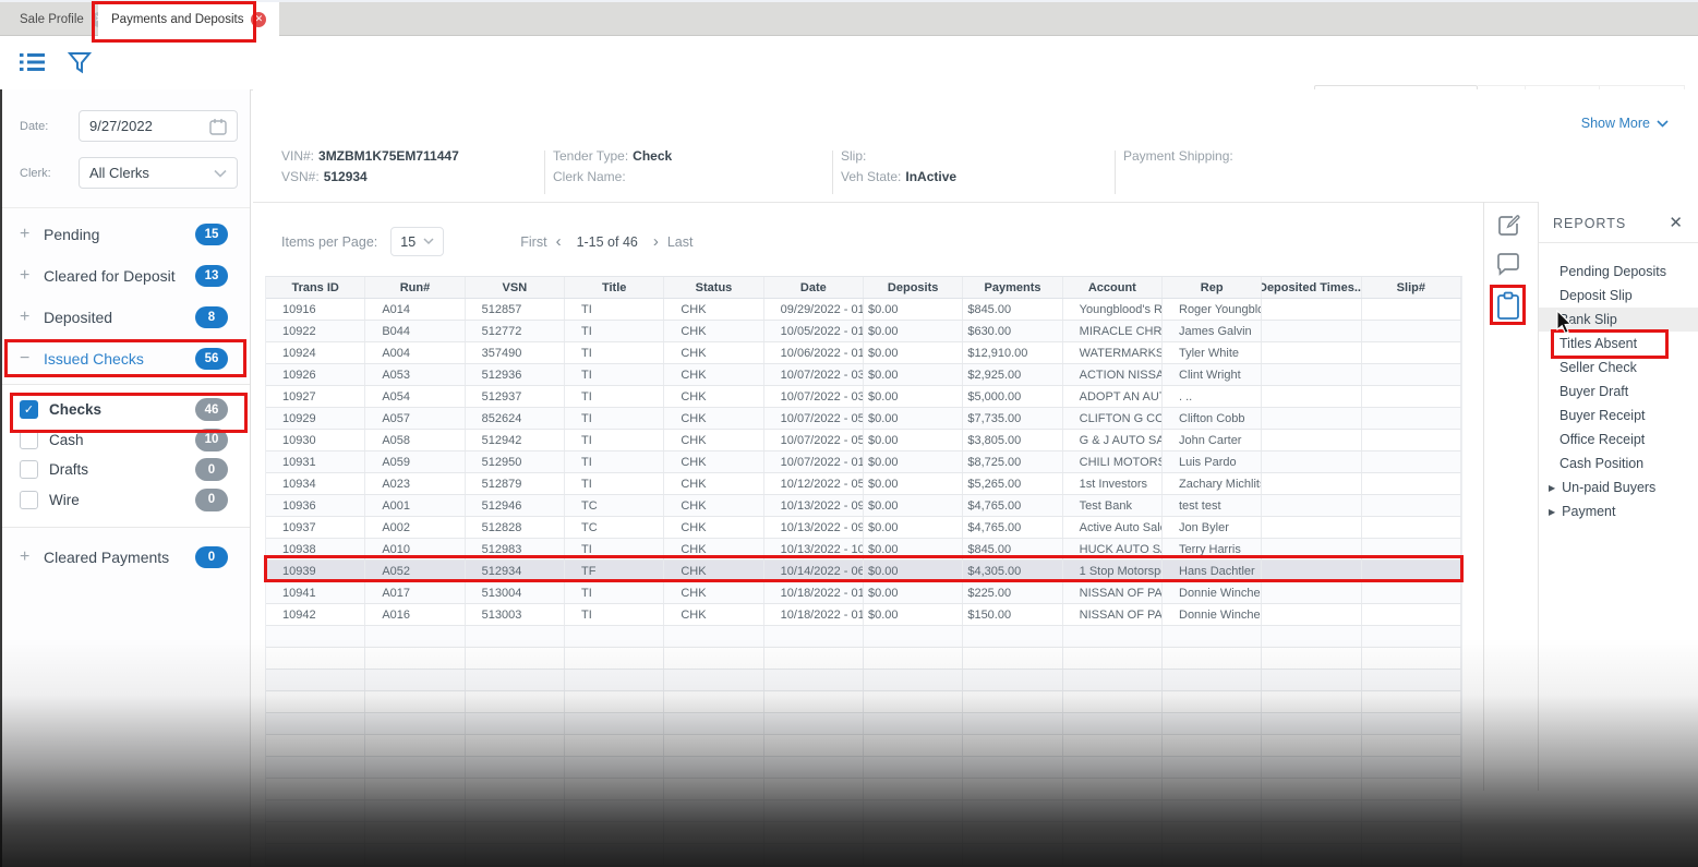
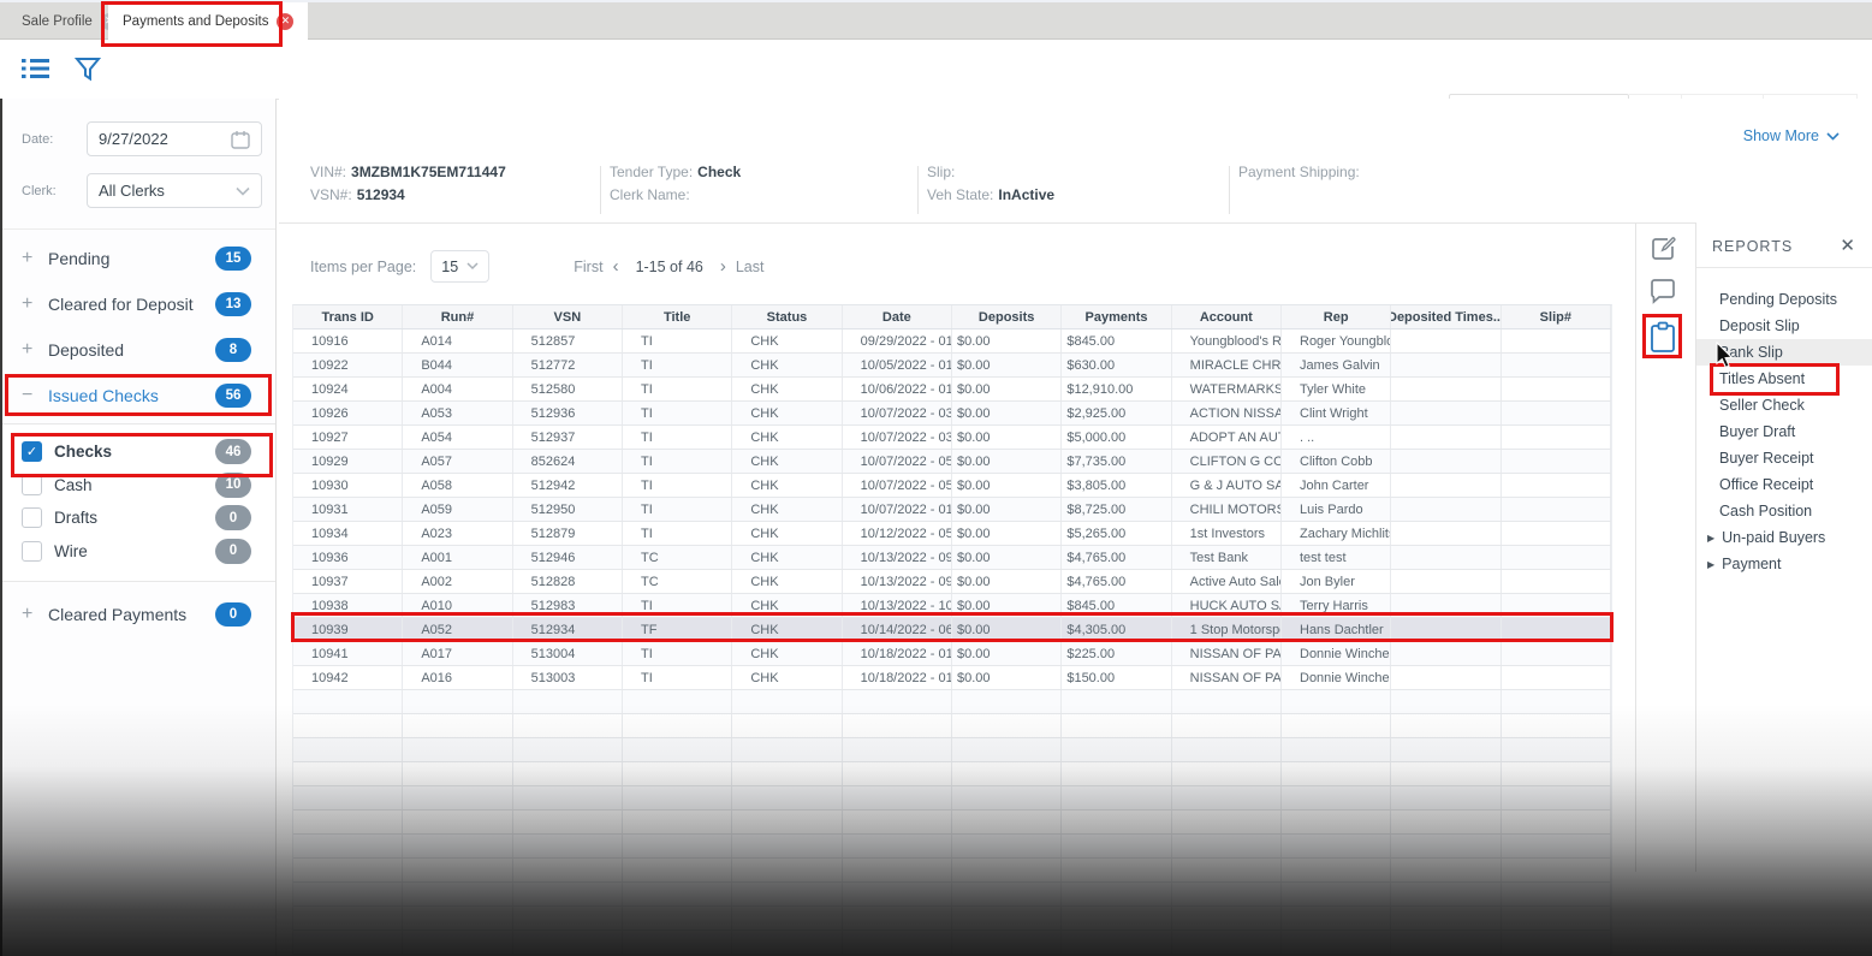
  Sale Profile
  Payments and Deposits
  ✕
  Date:
  9/27/2022
  Clerk:
  All Clerks
  +
  Pending
  15
  +
  Cleared for Deposit
  13
  +
  Deposited
  8
  −
  Issued Checks
  56
  ✓
  Checks
  46
  Cash
  10
  Drafts
  0
  Wire
  0
  +
  Cleared Payments
  0
  Show More
  VIN#: 3MZBM1K75EM711447
  VSN#: 512934
  Tender Type: Check
  Clerk Name:
  Slip:
  Veh State: InActive
  Payment Shipping:
  Items per Page:
  15
  First
  ‹
  1-15 of 46
  ›
  Last
  Trans ID
  Run#
  VSN
  Title
  Status
  Date
  Deposits
  Payments
  Account
  Rep
  Deposited Times..
  Slip#
  10916
  A014
  512857
  TI
  CHK
  09/29/2022 - 01
  $0.00
  $845.00
  Youngblood's R
  Roger Youngblo
  10922
  B044
  512772
  TI
  CHK
  10/05/2022 - 01
  $0.00
  $630.00
  MIRACLE CHR
  James Galvin
  10924
  A004
- 357490
+ 512580
  TI
  CHK
  10/06/2022 - 01
  $0.00
  $12,910.00
  WATERMARKS
  Tyler White
  10926
  A053
  512936
  TI
  CHK
  10/07/2022 - 03
  $0.00
  $2,925.00
  ACTION NISSA
  Clint Wright
  10927
  A054
  512937
  TI
  CHK
  10/07/2022 - 03
  $0.00
  $5,000.00
  ADOPT AN AUT
  . ..
  10929
  A057
  852624
  TI
  CHK
  10/07/2022 - 05
  $0.00
  $7,735.00
  CLIFTON G CO
  Clifton Cobb
  10930
  A058
  512942
  TI
  CHK
  10/07/2022 - 05
  $0.00
  $3,805.00
  G & J AUTO SA
  John Carter
  10931
  A059
  512950
  TI
  CHK
  10/07/2022 - 01
  $0.00
  $8,725.00
  CHILI MOTORS
  Luis Pardo
  10934
  A023
  512879
  TI
  CHK
  10/12/2022 - 05
  $0.00
  $5,265.00
  1st Investors
  Zachary Michlit
  10936
  A001
  512946
  TC
  CHK
  10/13/2022 - 09
  $0.00
  $4,765.00
  Test Bank
  test test
  10937
  A002
  512828
  TC
  CHK
  10/13/2022 - 09
  $0.00
  $4,765.00
  Active Auto Sal
  Jon Byler
  10938
  A010
  512983
  TI
  CHK
  10/13/2022 - 10
  $0.00
  $845.00
  Terry Harris
  10939
  A052
  512934
  TF
  CHK
  10/14/2022 - 06
  $0.00
  $4,305.00
  1 Stop Motorsp
  Hans Dachtler
  10941
  A017
  513004
  TI
  CHK
  10/18/2022 - 01
  $0.00
  $225.00
  NISSAN OF PA
  Donnie Winche
  10942
  A016
  513003
  TI
  CHK
  10/18/2022 - 01
  $0.00
  $150.00
  NISSAN OF PA
  Donnie Winche
  REPORTS
  ✕
  Pending Deposits
  Deposit Slip
  ank Slip
  Titles Absent
  Seller Check
  Buyer Draft
  Buyer Receipt
  Office Receipt
  Cash Position
  ▶
  Un-paid Buyers
  ▶
  Payment
